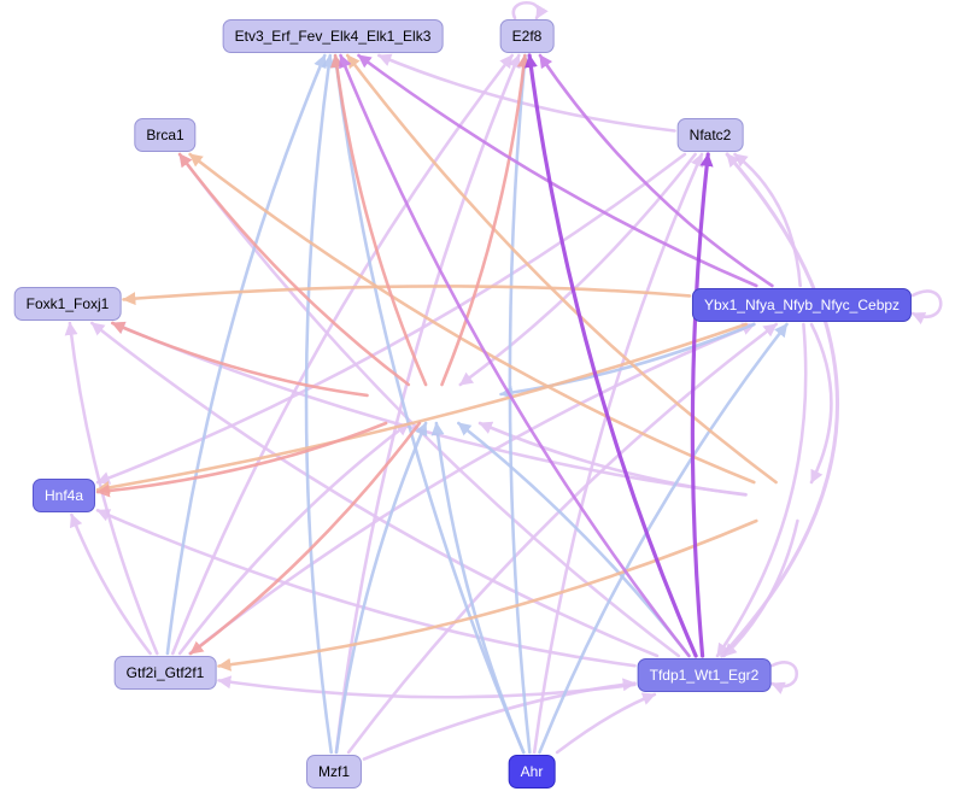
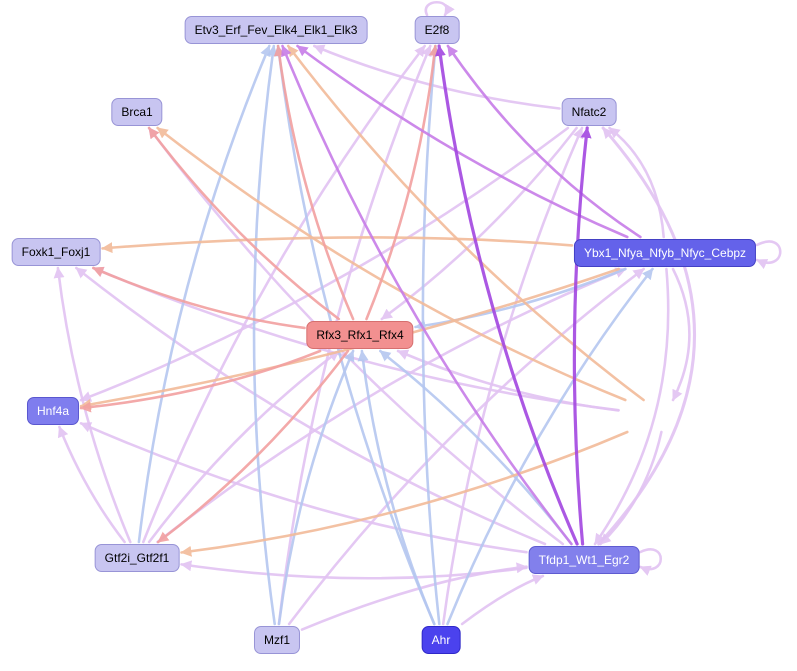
  Etv3_Erf_Fev_Elk4_Elk1_Elk3
  E2f8
  Nfatc2
  Brca1
  Foxk1_Foxj1
  Ybx1_Nfya_Nfyb_Nfyc_Cebpz
+ Rfx3_Rfx1_Rfx4
  Hnf4a
  Gtf2i_Gtf2f1
  Tfdp1_Wt1_Egr2
  Mzf1
  Ahr
